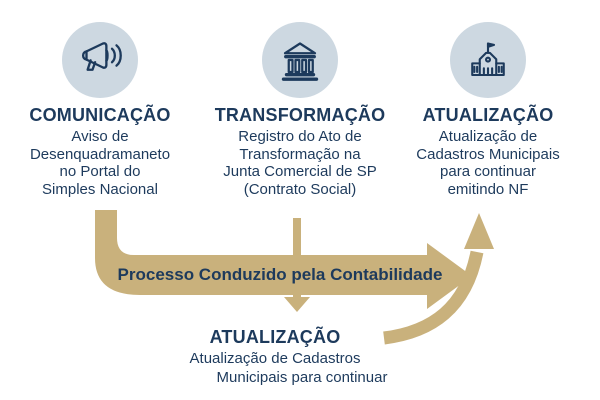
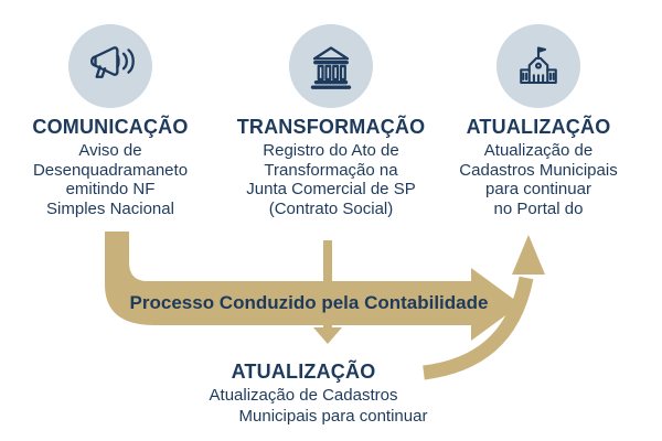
  Processo Conduzido pela Contabilidade
  COMUNICAÇÃO
  Aviso de
  Desenquadramaneto
- no Portal do
+ emitindo NF
  Simples Nacional
  TRANSFORMAÇÃO
  Registro do Ato de
  Transformação na
  Junta Comercial de SP
  (Contrato Social)
  ATUALIZAÇÃO
  Atualização de
  Cadastros Municipais
  para continuar
- emitindo NF
+ no Portal do
  ATUALIZAÇÃO
  Atualização de Cadastros
  Municipais para continuar
